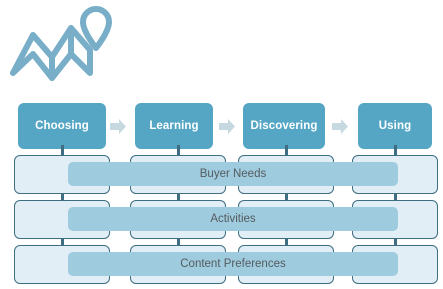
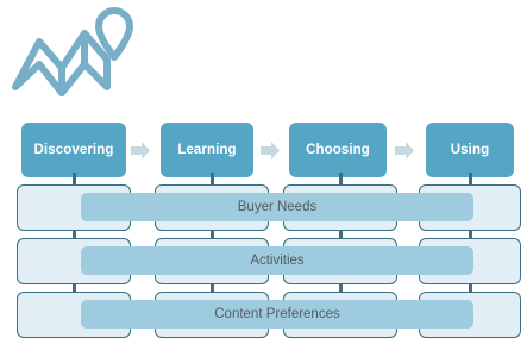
- Choosing
+ Discovering
  Learning
- Discovering
+ Choosing
  Using
  Buyer Needs
  Activities
  Content Preferences
